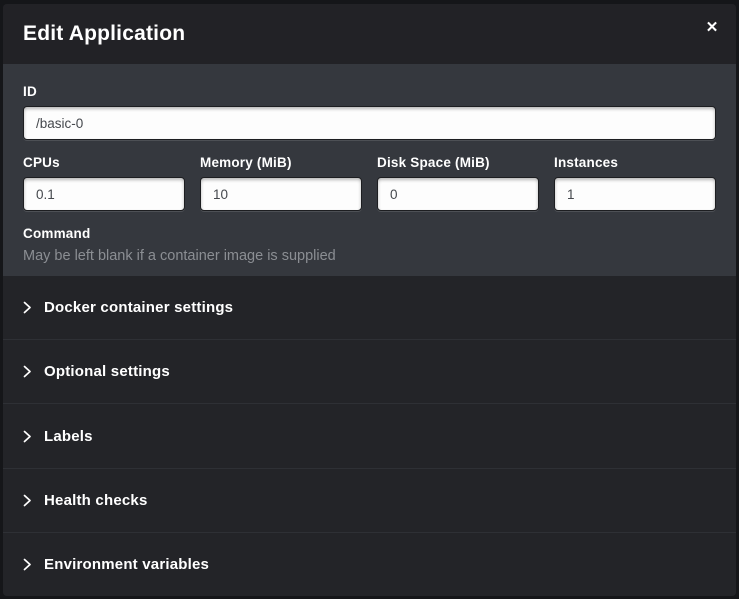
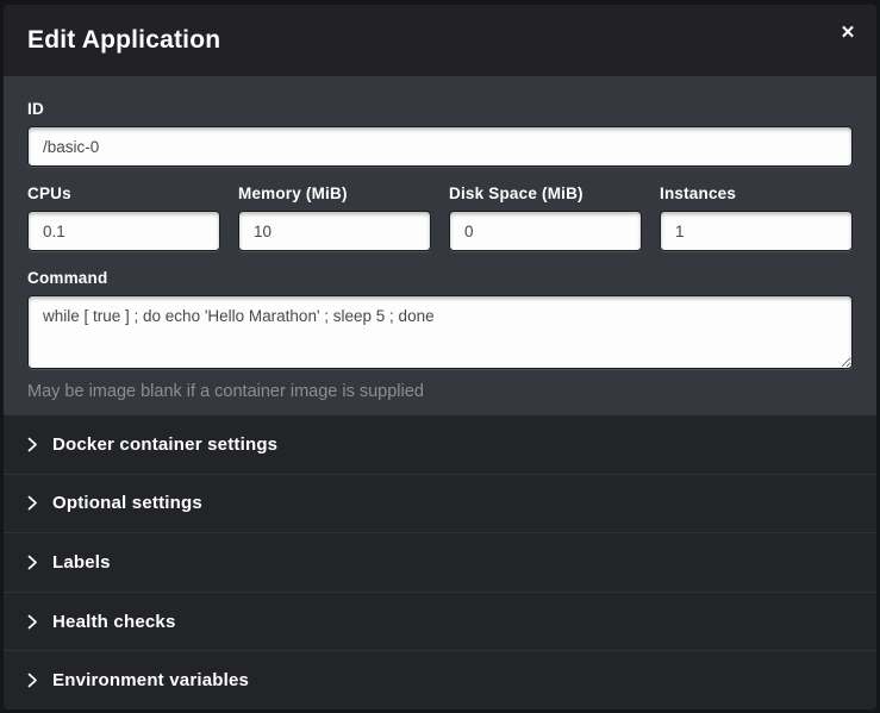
  Edit Application
  ✕
  ID
  /basic-0
  CPUs
  0.1
  Memory (MiB)
  10
  Disk Space (MiB)
  0
  Instances
  1
  Command
+ while [ true ] ; do echo 'Hello Marathon' ; sleep 5 ; done
- May be left blank if a container image is supplied
+ May be image blank if a container image is supplied
  Docker container settings
  Optional settings
  Labels
  Health checks
  Environment variables
